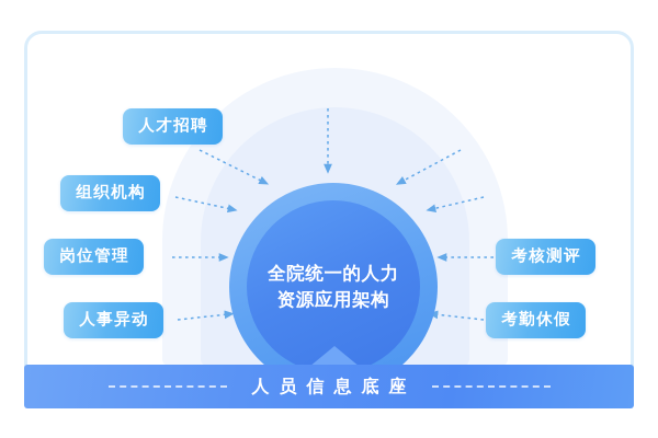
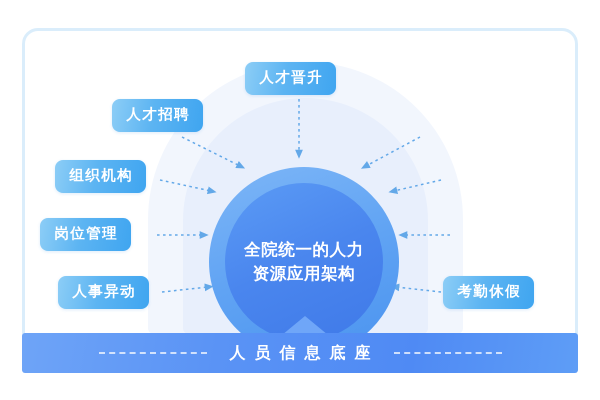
  全院统一的人力
  资源应用架构
+ 人才晋升
  人才招聘
  组织机构
  岗位管理
- 考核测评
  人事异动
  考勤休假
  人员信息底座
